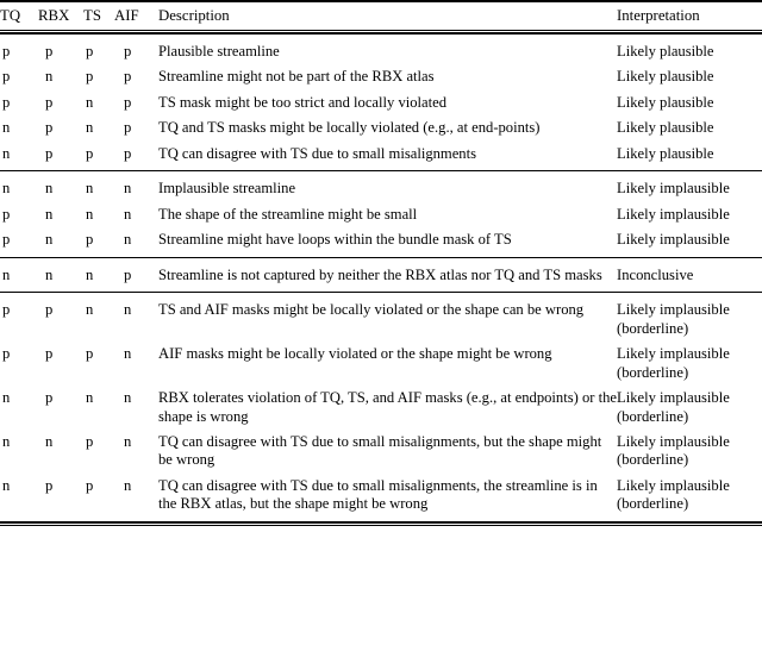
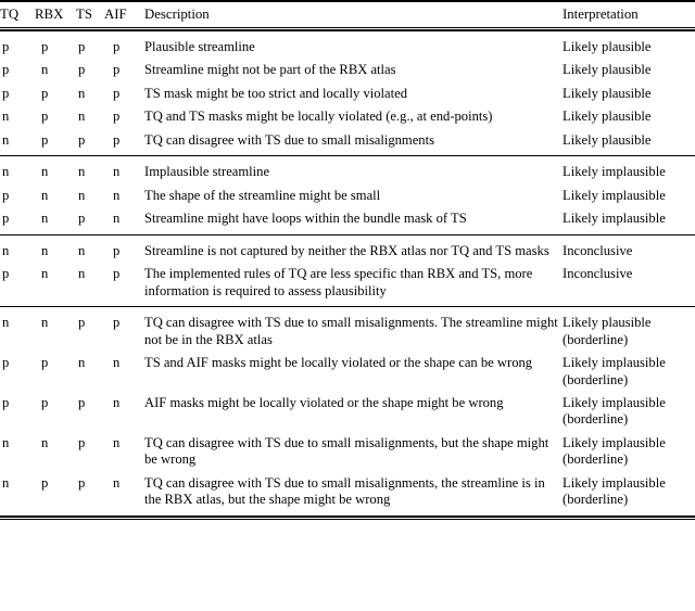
  TQ	RBX	TS	AIF	Description	Interpretation
  p	p	p	p	Plausible streamline	Likely plausible
  p	n	p	p	Streamline might not be part of the RBX atlas	Likely plausible
  p	p	n	p	TS mask might be too strict and locally violated	Likely plausible
  n	p	n	p	TQ and TS masks might be locally violated (e.g., at end-points)	Likely plausible
  n	p	p	p	TQ can disagree with TS due to small misalignments	Likely plausible
  n	n	n	n	Implausible streamline	Likely implausible
  p	n	n	n	The shape of the streamline might be small	Likely implausible
  p	n	p	n	Streamline might have loops within the bundle mask of TS	Likely implausible
  n	n	n	p	Streamline is not captured by neither the RBX atlas nor TQ and TS masks	Inconclusive
+ p	n	n	p	The implemented rules of TQ are less specific than RBX and TS, more information is required to assess plausibility	Inconclusive
+ n	n	p	p	TQ can disagree with TS due to small misalignments. The streamline might not be in the RBX atlas	Likely plausible(borderline)
  p	p	n	n	TS and AIF masks might be locally violated or the shape can be wrong	Likely implausible(borderline)
  p	p	p	n	AIF masks might be locally violated or the shape might be wrong	Likely implausible(borderline)
- n	p	n	n	RBX tolerates violation of TQ, TS, and AIF masks (e.g., at endpoints) or the shape is wrong	Likely implausible(borderline)
  n	n	p	n	TQ can disagree with TS due to small misalignments, but the shape might be wrong	Likely implausible(borderline)
  n	p	p	n	TQ can disagree with TS due to small misalignments, the streamline is in the RBX atlas, but the shape might be wrong	Likely implausible(borderline)
